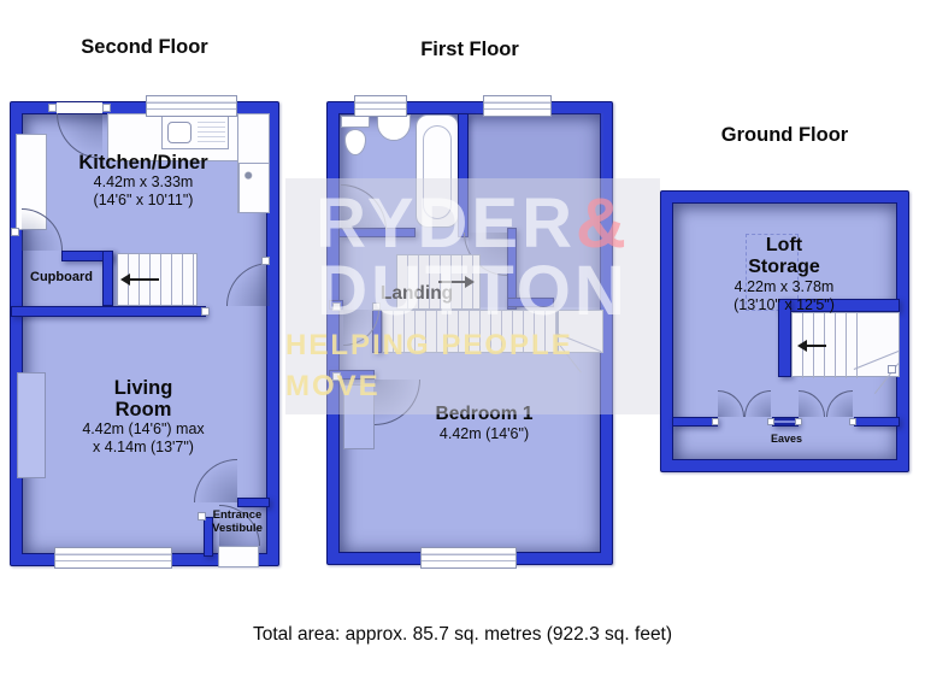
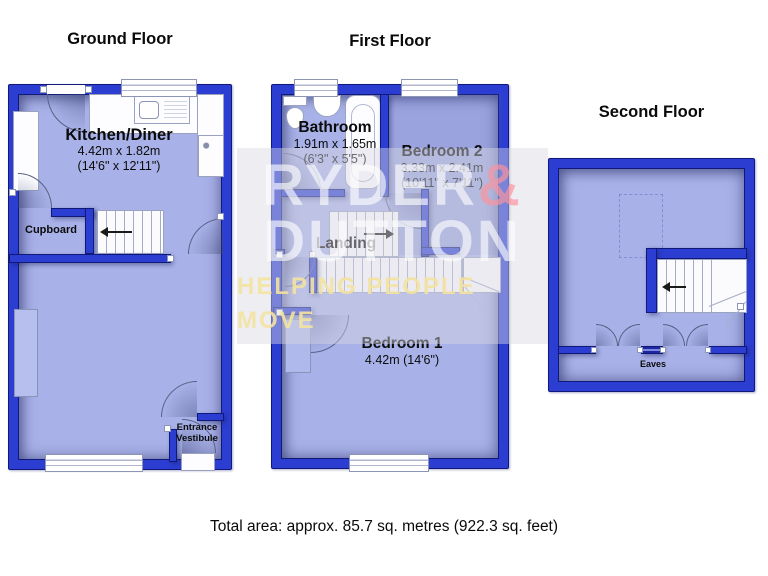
- Second Floor
+ Ground Floor
  First Floor
- Ground Floor
+ Second Floor
  Kitchen/Diner
- 4.42m x 3.33m
+ 4.42m x 1.82m
- (14'6" x 10'11")
+ (14'6" x 12'11")
  Cupboard
- Living
- Room
- 4.42m (14'6") max
- x 4.14m (13'7")
  Entrance
  Vestibule
+ Bathroom
+ 1.91m x 1.65m
+ (6'3" x 5'5")
+ Bedroom 2
+ 3.33m x 2.41m
+ (10'11" x 7'11")
  Landing
  Bedroom 1
  4.42m (14'6")
- Loft
- Storage
- 4.22m x 3.78m
- (13'10" x 12'5")
  Eaves
  RYDER&
  DUTTON
  HELPING PEOPLE MOVE
  Total area: approx. 85.7 sq. metres (922.3 sq. feet)
